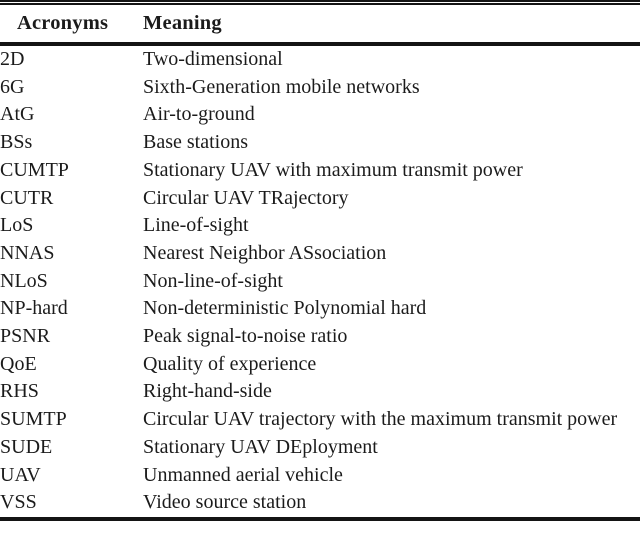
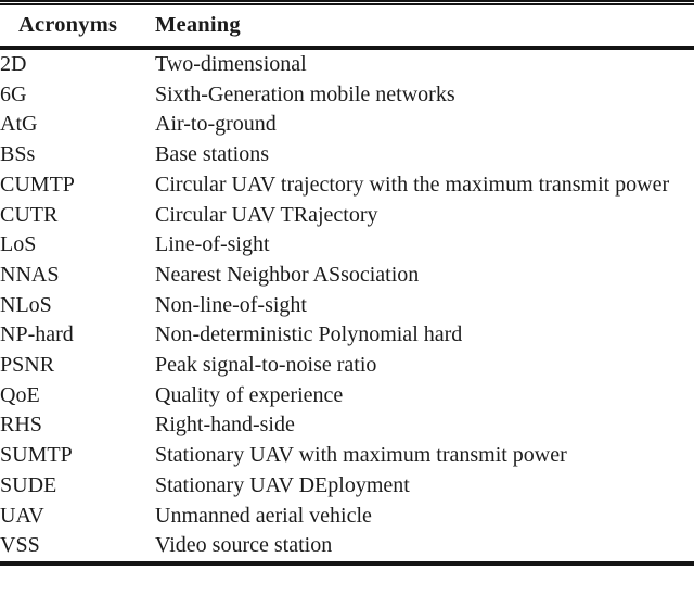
  Acronyms
  Meaning
  2D	Two-dimensional
  6G	Sixth-Generation mobile networks
  AtG	Air-to-ground
  BSs	Base stations
- CUMTP	Stationary UAV with maximum transmit power
+ CUMTP	Circular UAV trajectory with the maximum transmit power
  CUTR	Circular UAV TRajectory
  LoS	Line-of-sight
  NNAS	Nearest Neighbor ASsociation
  NLoS	Non-line-of-sight
  NP-hard	Non-deterministic Polynomial hard
  PSNR	Peak signal-to-noise ratio
  QoE	Quality of experience
  RHS	Right-hand-side
- SUMTP	Circular UAV trajectory with the maximum transmit power
+ SUMTP	Stationary UAV with maximum transmit power
  SUDE	Stationary UAV DEployment
  UAV	Unmanned aerial vehicle
  VSS	Video source station
